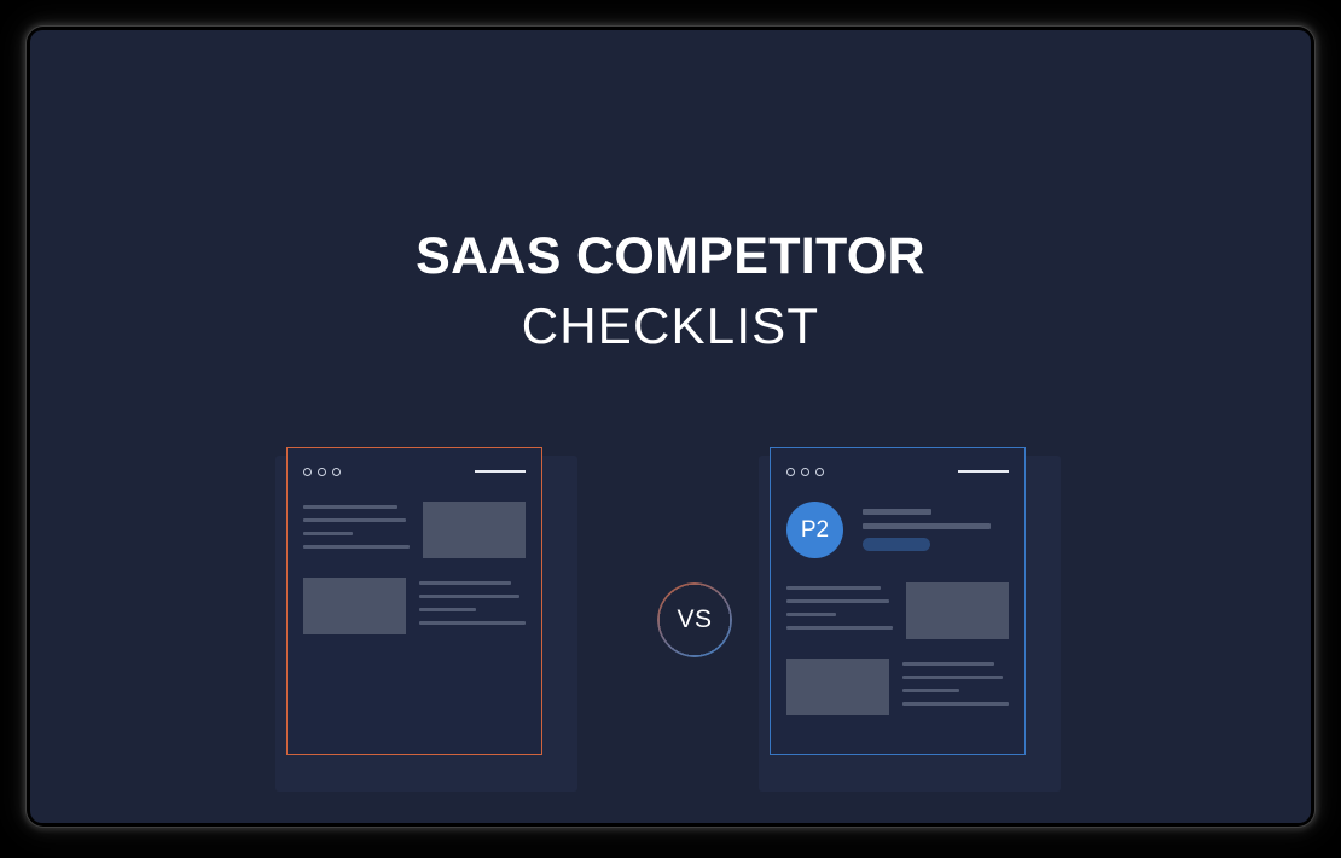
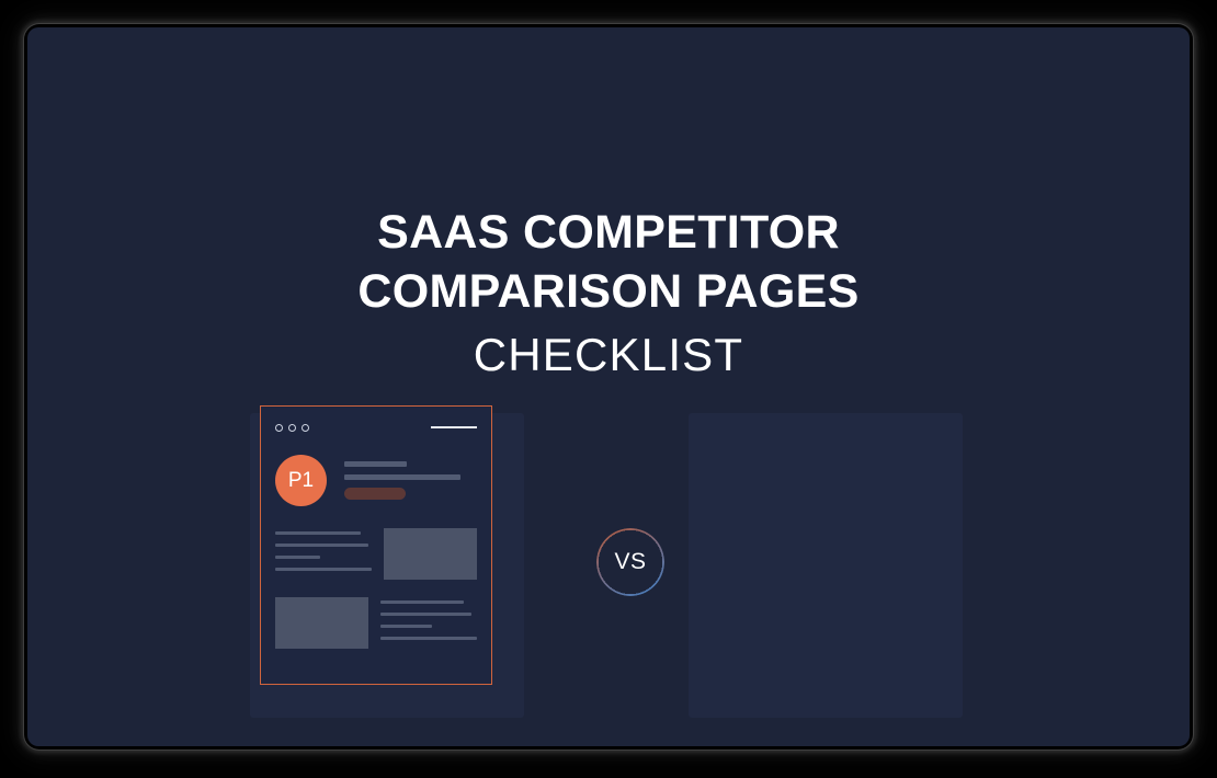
  SAAS COMPETITOR
+ COMPARISON PAGES
  CHECKLIST
+ P1
  VS
- P2
